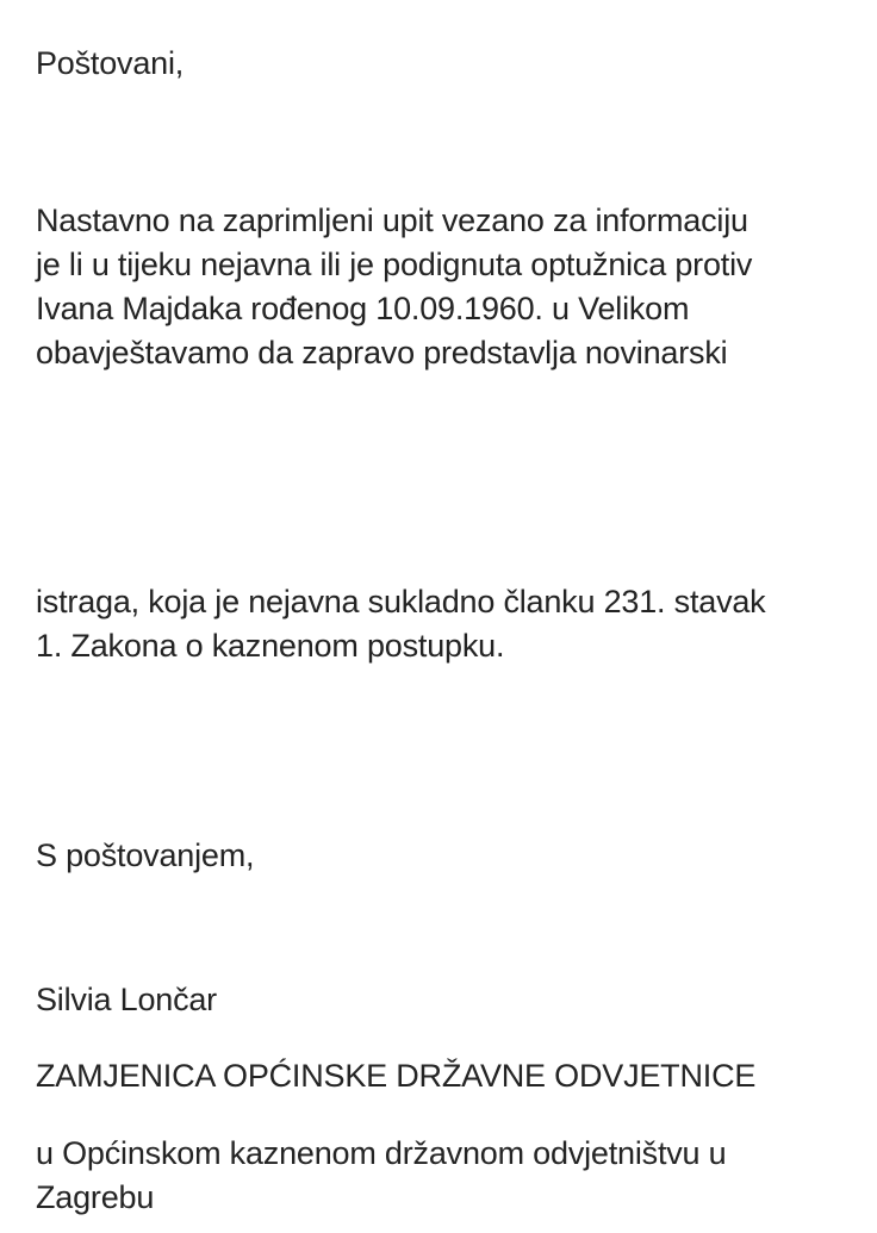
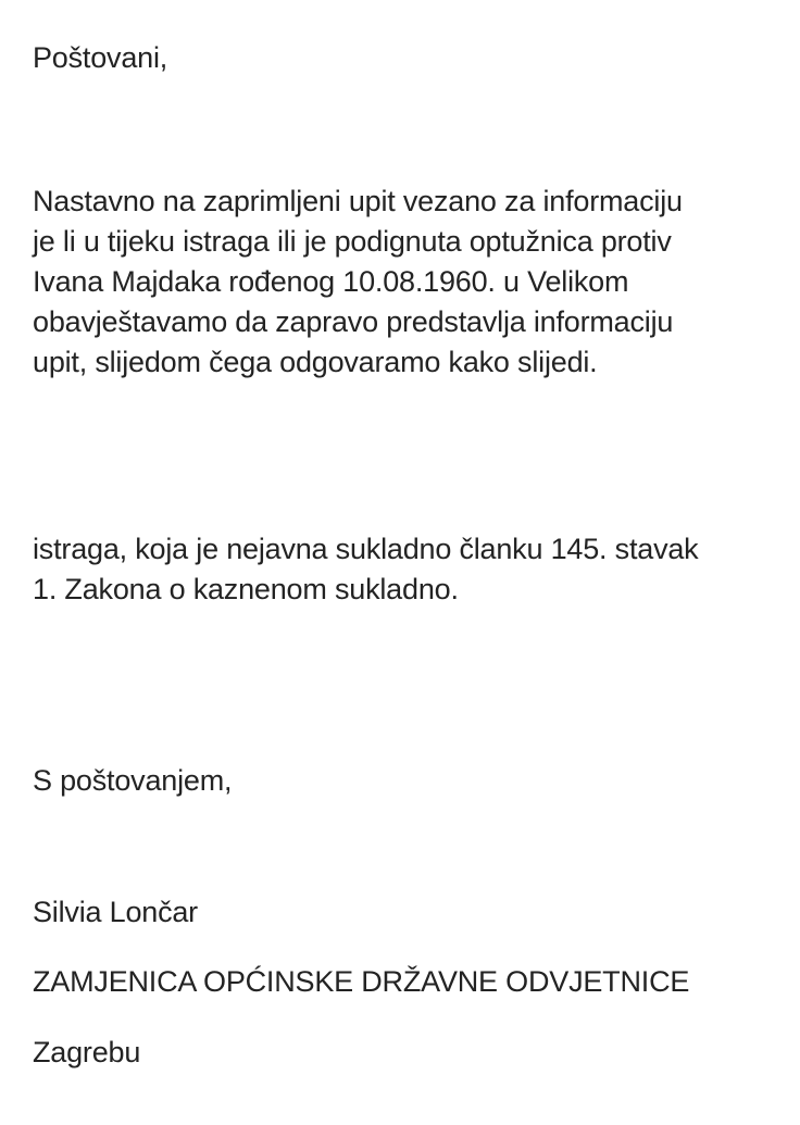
  Poštovani,
  Nastavno na zaprimljeni upit vezano za informaciju
- je li u tijeku nejavna ili je podignuta optužnica protiv
+ je li u tijeku istraga ili je podignuta optužnica protiv
- Ivana Majdaka rođenog 10.09.1960. u Velikom
+ Ivana Majdaka rođenog 10.08.1960. u Velikom
- obavještavamo da zapravo predstavlja novinarski
+ obavještavamo da zapravo predstavlja informaciju
+ upit, slijedom čega odgovaramo kako slijedi.
- istraga, koja je nejavna sukladno članku 231. stavak
+ istraga, koja je nejavna sukladno članku 145. stavak
- 1. Zakona o kaznenom postupku.
+ 1. Zakona o kaznenom sukladno.
  S poštovanjem,
  Silvia Lončar
  ZAMJENICA OPĆINSKE DRŽAVNE ODVJETNICE
- u Općinskom kaznenom državnom odvjetništvu u
  Zagrebu
